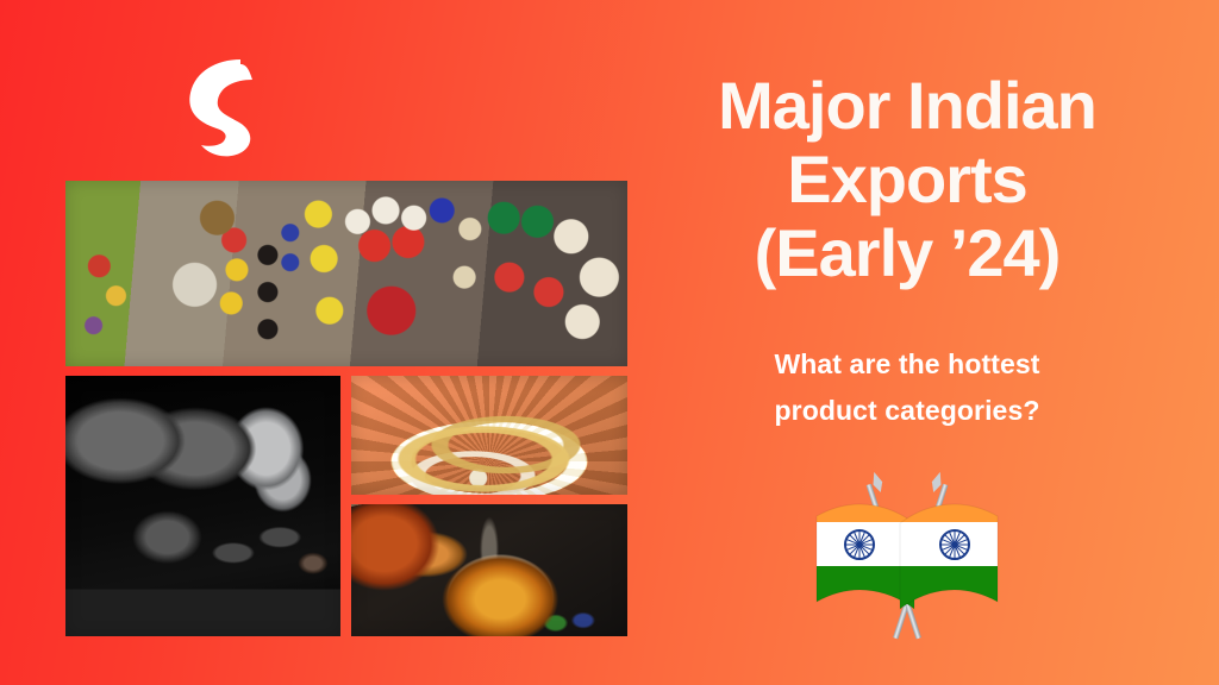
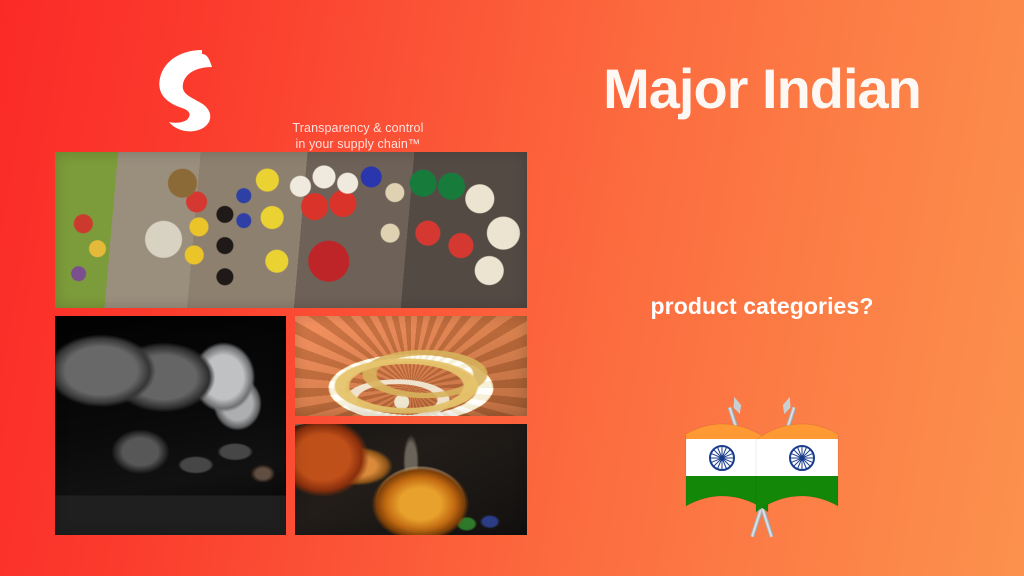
+ Transparency & control
+ in your supply chain™
  Major Indian
- Exports
- (Early ’24)
- What are the hottest
  product categories?
